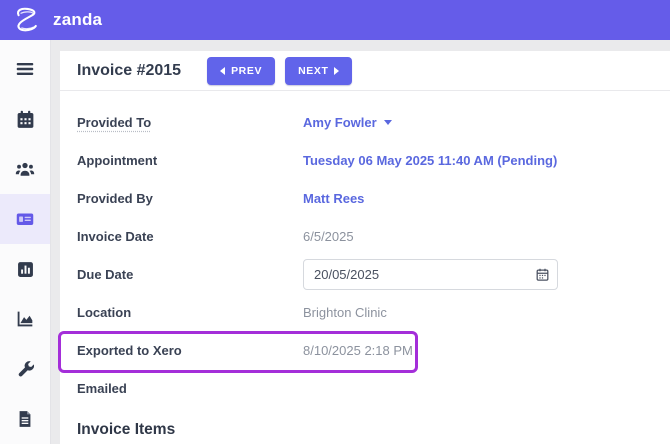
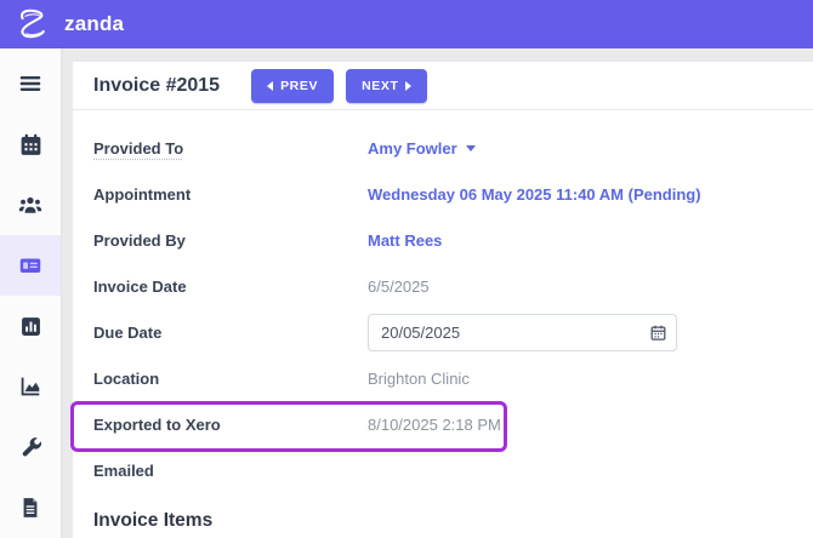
  zanda
  Invoice #2015
  PREV
  NEXT
  Provided To
  Amy Fowler
  Appointment
- Tuesday 06 May 2025 11:40 AM (Pending)
+ Wednesday 06 May 2025 11:40 AM (Pending)
  Provided By
  Matt Rees
  Invoice Date
  6/5/2025
  Due Date
  20/05/2025
  Location
  Brighton Clinic
  Exported to Xero
  8/10/2025 2:18 PM
  Emailed
  Invoice Items
